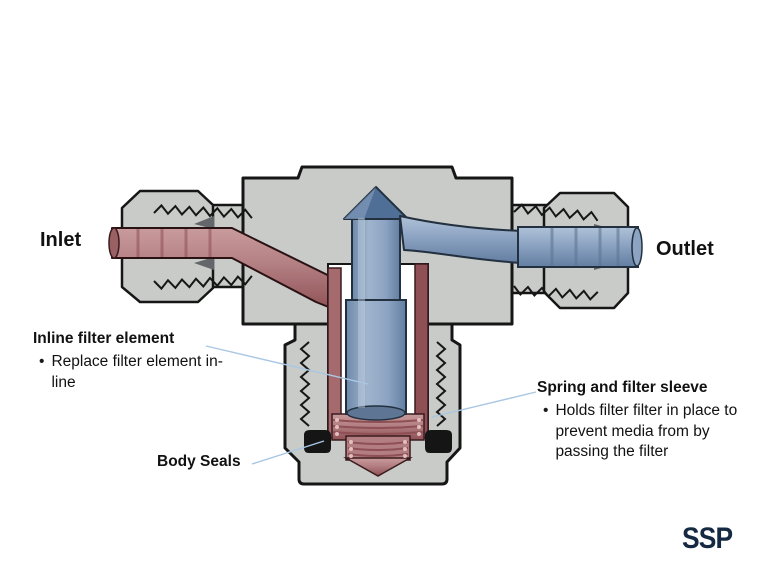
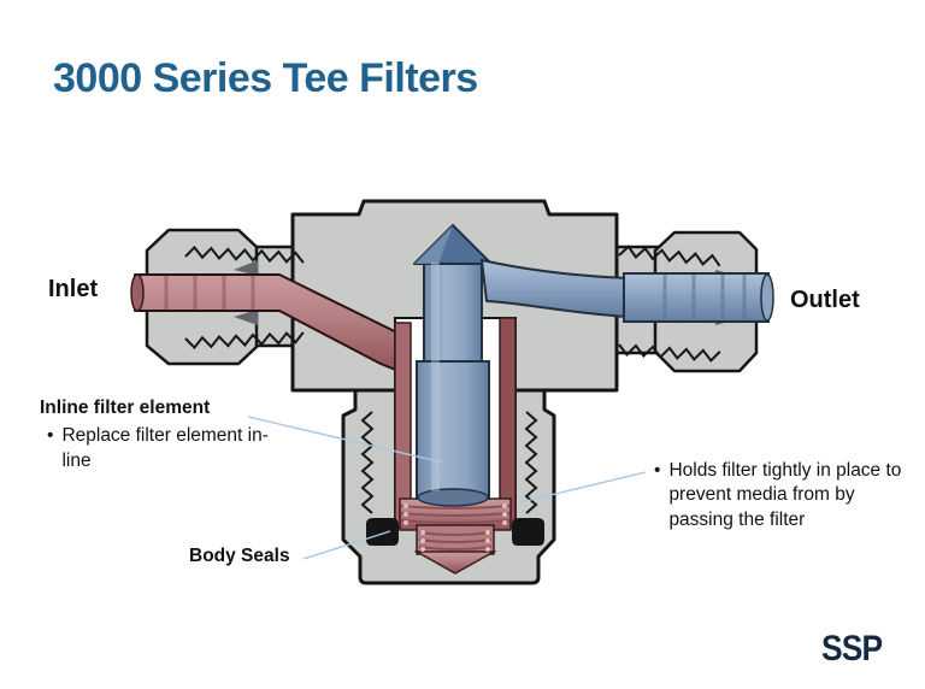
+ 3000 Series Tee Filters
  Inlet
  Outlet
  Inline filter element
  •
  Replace filter element in-line
- Spring and filter sleeve
  •
- Holds filter filter in place to prevent media from by passing the filter
+ Holds filter tightly in place to prevent media from by passing the filter
  Body Seals
  SSP
